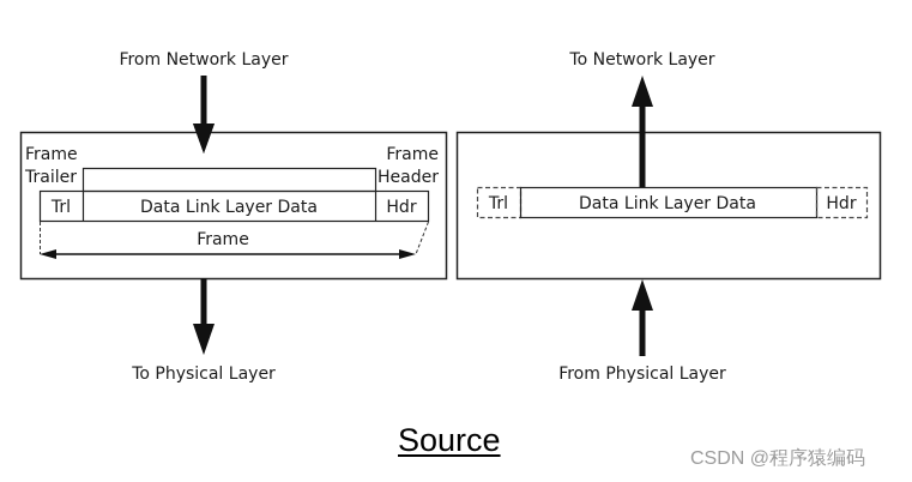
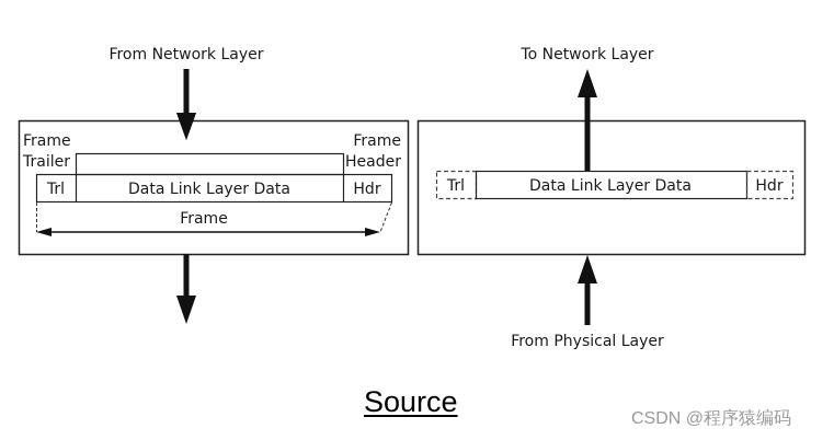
  From Network Layer
  Frame
  Trailer
  Frame
  Header
  Trl
  Data Link Layer Data
  Hdr
  Frame
- To Physical Layer
  To Network Layer
  Trl
  Data Link Layer Data
  Hdr
  From Physical Layer
  Source
  CSDN @程序猿编码
